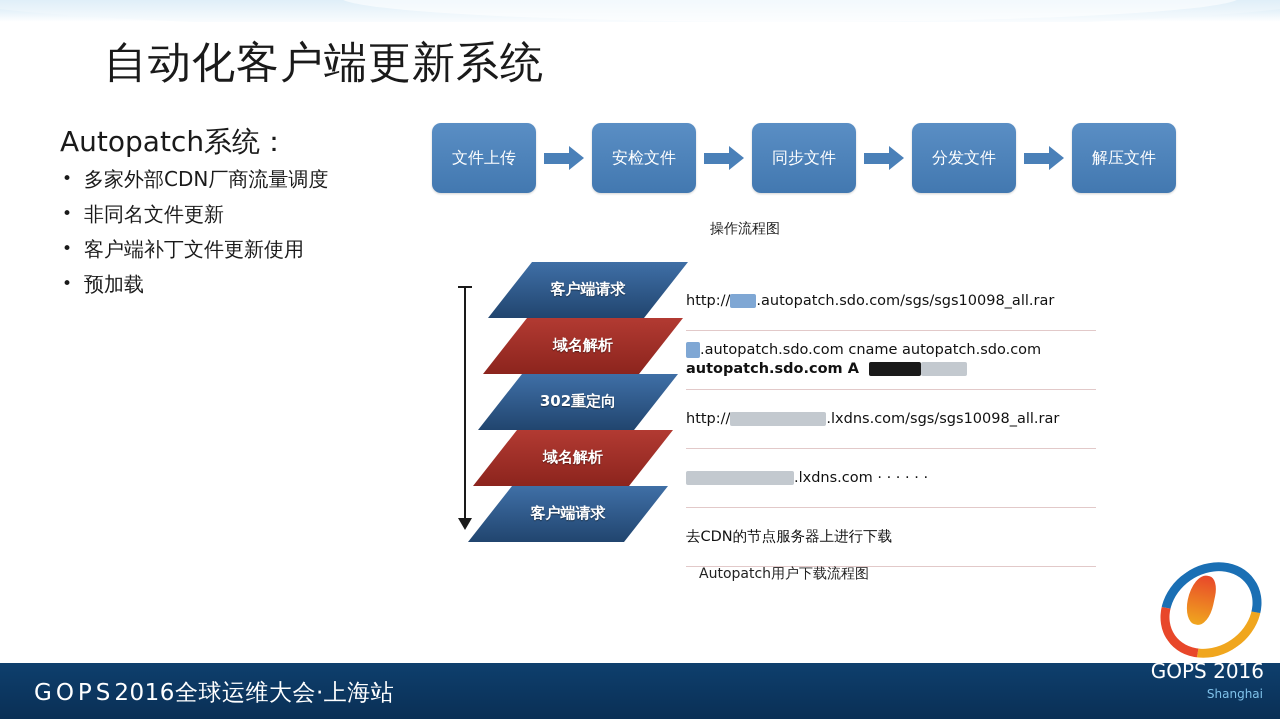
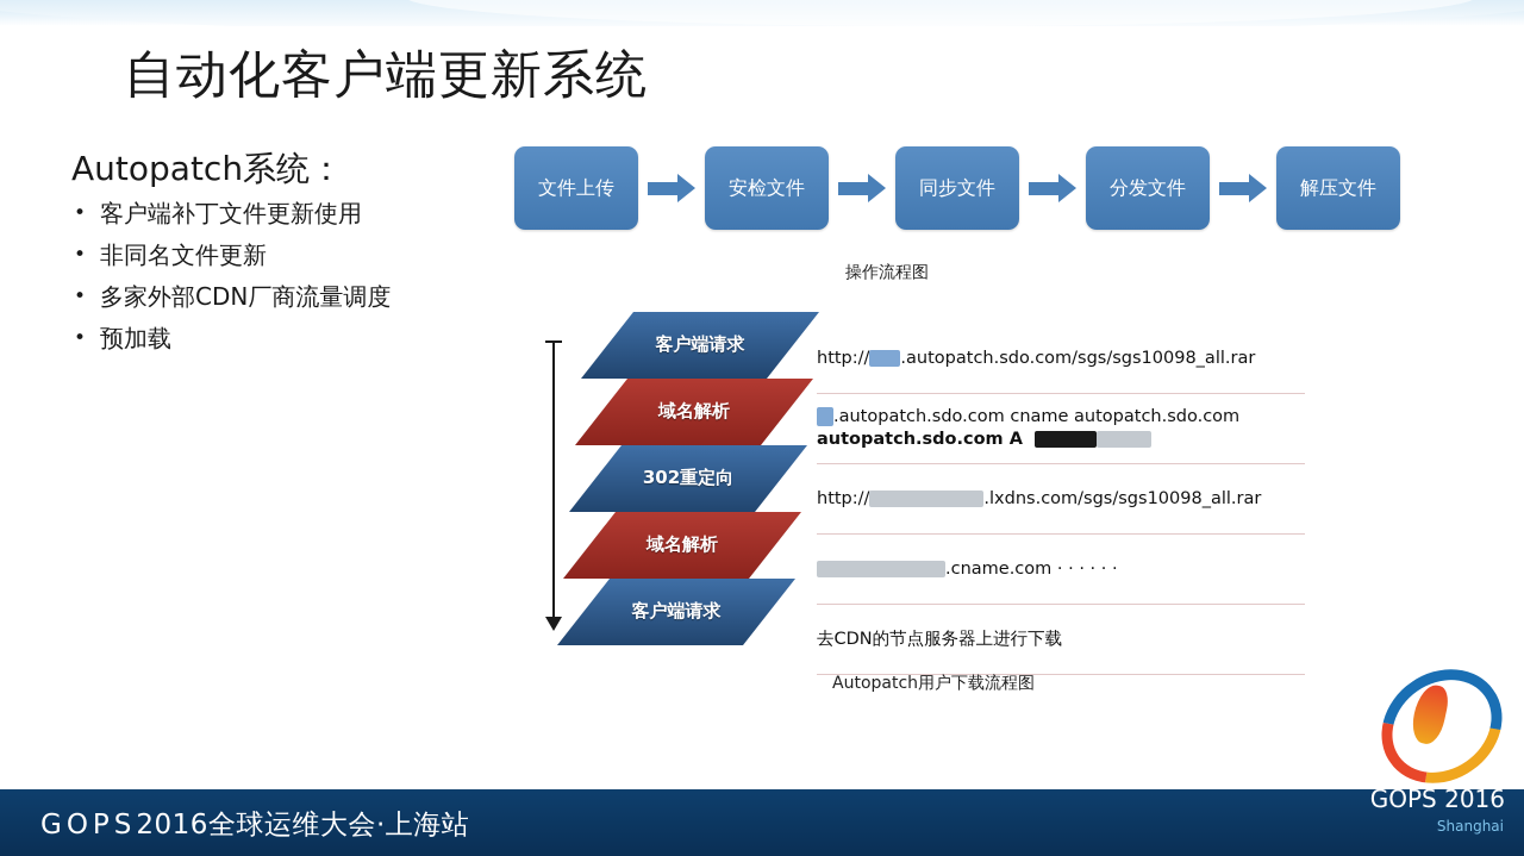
  自动化客户端更新系统
  Autopatch系统：
  •
- 多家外部CDN厂商流量调度
+ 客户端补丁文件更新使用
  •
  非同名文件更新
  •
- 客户端补丁文件更新使用
+ 多家外部CDN厂商流量调度
  •
  预加载
  文件上传
  安检文件
  同步文件
  分发文件
  解压文件
  操作流程图
  客户端请求
  域名解析
  302重定向
  域名解析
  客户端请求
  http:// .autopatch.sdo.com/sgs/sgs10098_all.rar
  .autopatch.sdo.com cname autopatch.sdo.com
  autopatch.sdo.com A
  http:// .lxdns.com/sgs/sgs10098_all.rar
- .lxdns.com · · · · · ·
+ .cname.com · · · · · ·
  去CDN的节点服务器上进行下载
  Autopatch用户下载流程图
  GOPS2016全球运维大会·上海站
  GOPS 2016
  Shanghai
